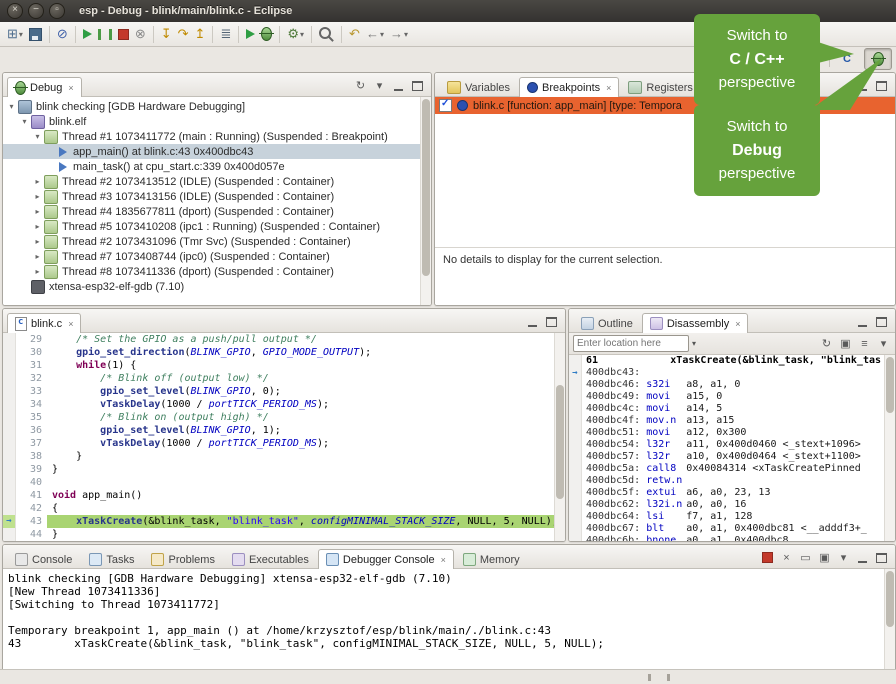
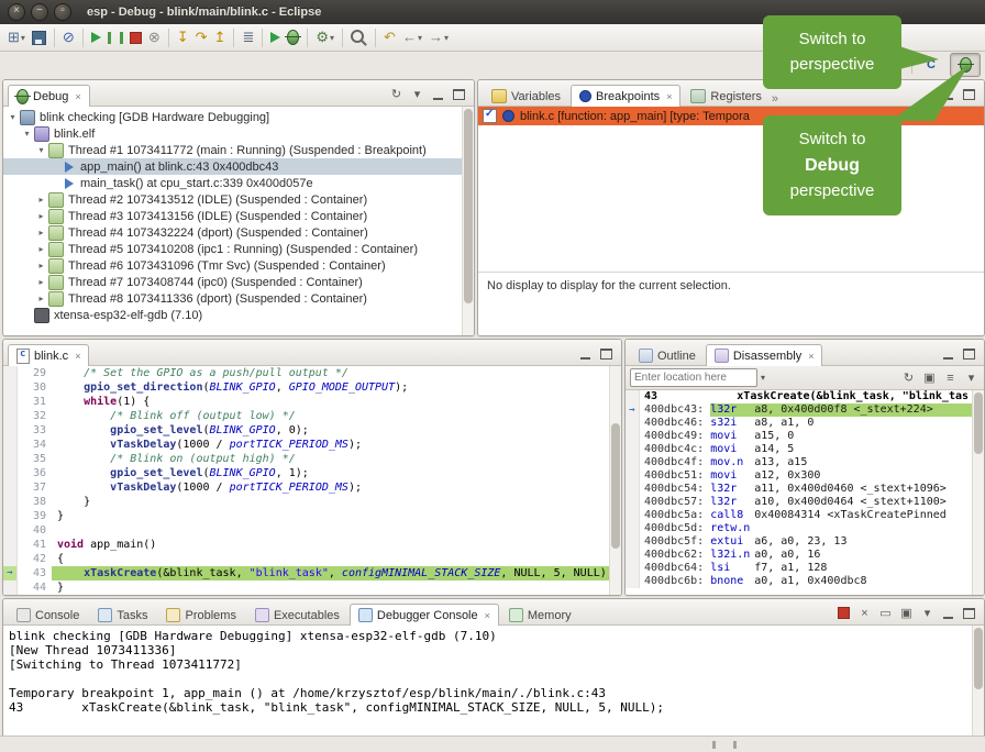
  esp - Debug - blink/main/blink.c - Eclipse
  ⊞
  ▾
  ⊘
  ⊗
  ↧
  ↷
  ↥
  ≣
  ⚙
  ▾
  ↶
  ←
  ▾
  →
  ▾
  C
  Debug
  ▾
  blink checking [GDB Hardware Debugging]
  ▾
  blink.elf
  ▾
  Thread #1 1073411772 (main : Running) (Suspended : Breakpoint)
  app_main() at blink.c:43 0x400dbc43
  main_task() at cpu_start.c:339 0x400d057e
  ▸
  Thread #2 1073413512 (IDLE) (Suspended : Container)
  ▸
  Thread #3 1073413156 (IDLE) (Suspended : Container)
  ▸
- Thread #4 1835677811 (dport) (Suspended : Container)
+ Thread #4 1073432224 (dport) (Suspended : Container)
  ▸
  Thread #5 1073410208 (ipc1 : Running) (Suspended : Container)
  ▸
- Thread #2 1073431096 (Tmr Svc) (Suspended : Container)
+ Thread #6 1073431096 (Tmr Svc) (Suspended : Container)
  ▸
  Thread #7 1073408744 (ipc0) (Suspended : Container)
  ▸
  Thread #8 1073411336 (dport) (Suspended : Container)
  xtensa-esp32-elf-gdb (7.10)
  Variables
  Breakpoints
  Registers
  blink.c [function: app_main] [type: Tempora
- No details to display for the current selection.
+ No display to display for the current selection.
  blink.c
  29
  /* Set the GPIO as a push/pull output */
  30
  gpio_set_direction(BLINK_GPIO, GPIO_MODE_OUTPUT);
  31
  while(1) {
  32
  /* Blink off (output low) */
  33
  gpio_set_level(BLINK_GPIO, 0);
  34
  vTaskDelay(1000 / portTICK_PERIOD_MS);
  35
  /* Blink on (output high) */
  36
  gpio_set_level(BLINK_GPIO, 1);
  37
  vTaskDelay(1000 / portTICK_PERIOD_MS);
  38
  }
  39
  }
  40
  41
  void app_main()
  42
  {
  →
  43
  xTaskCreate(&blink_task, "blink_task", configMINIMAL_STACK_SIZE, NULL, 5, NULL)
  44
  }
  Outline
  Disassembly
  Enter location here
  ▾
- 61 xTaskCreate(&blink_task, "blink_tas
+ 43 xTaskCreate(&blink_task, "blink_tas
  →
  400dbc43:
+ l32r a8, 0x400d00f8 <_stext+224>
  400dbc46:
  s32i a8, a1, 0
  400dbc49:
  movi a15, 0
  400dbc4c:
  movi a14, 5
  400dbc4f:
  mov.n a13, a15
  400dbc51:
  movi a12, 0x300
  400dbc54:
  l32r a11, 0x400d0460 <_stext+1096>
  400dbc57:
  l32r a10, 0x400d0464 <_stext+1100>
  400dbc5a:
  call8 0x40084314 <xTaskCreatePinned
  400dbc5d:
  retw.n
  400dbc5f:
  extui a6, a0, 23, 13
  400dbc62:
  l32i.n a0, a0, 16
  400dbc64:
  lsi f7, a1, 128
- 400dbc67:
- blt a0, a1, 0x400dbc81 <__adddf3+_
  400dbc6b:
  bnone a0, a1, 0x400dbc8
  Console
  Tasks
  Problems
  Executables
  Debugger Console
  Memory
  blink checking [GDB Hardware Debugging] xtensa-esp32-elf-gdb (7.10)
  [New Thread 1073411336]
  [Switching to Thread 1073411772]
  Temporary breakpoint 1, app_main () at /home/krzysztof/esp/blink/main/./blink.c:43
  43 xTaskCreate(&blink_task, "blink_task", configMINIMAL_STACK_SIZE, NULL, 5, NULL);
  Switch to
- C / C++
  perspective
  Switch to
  Debug
  perspective
